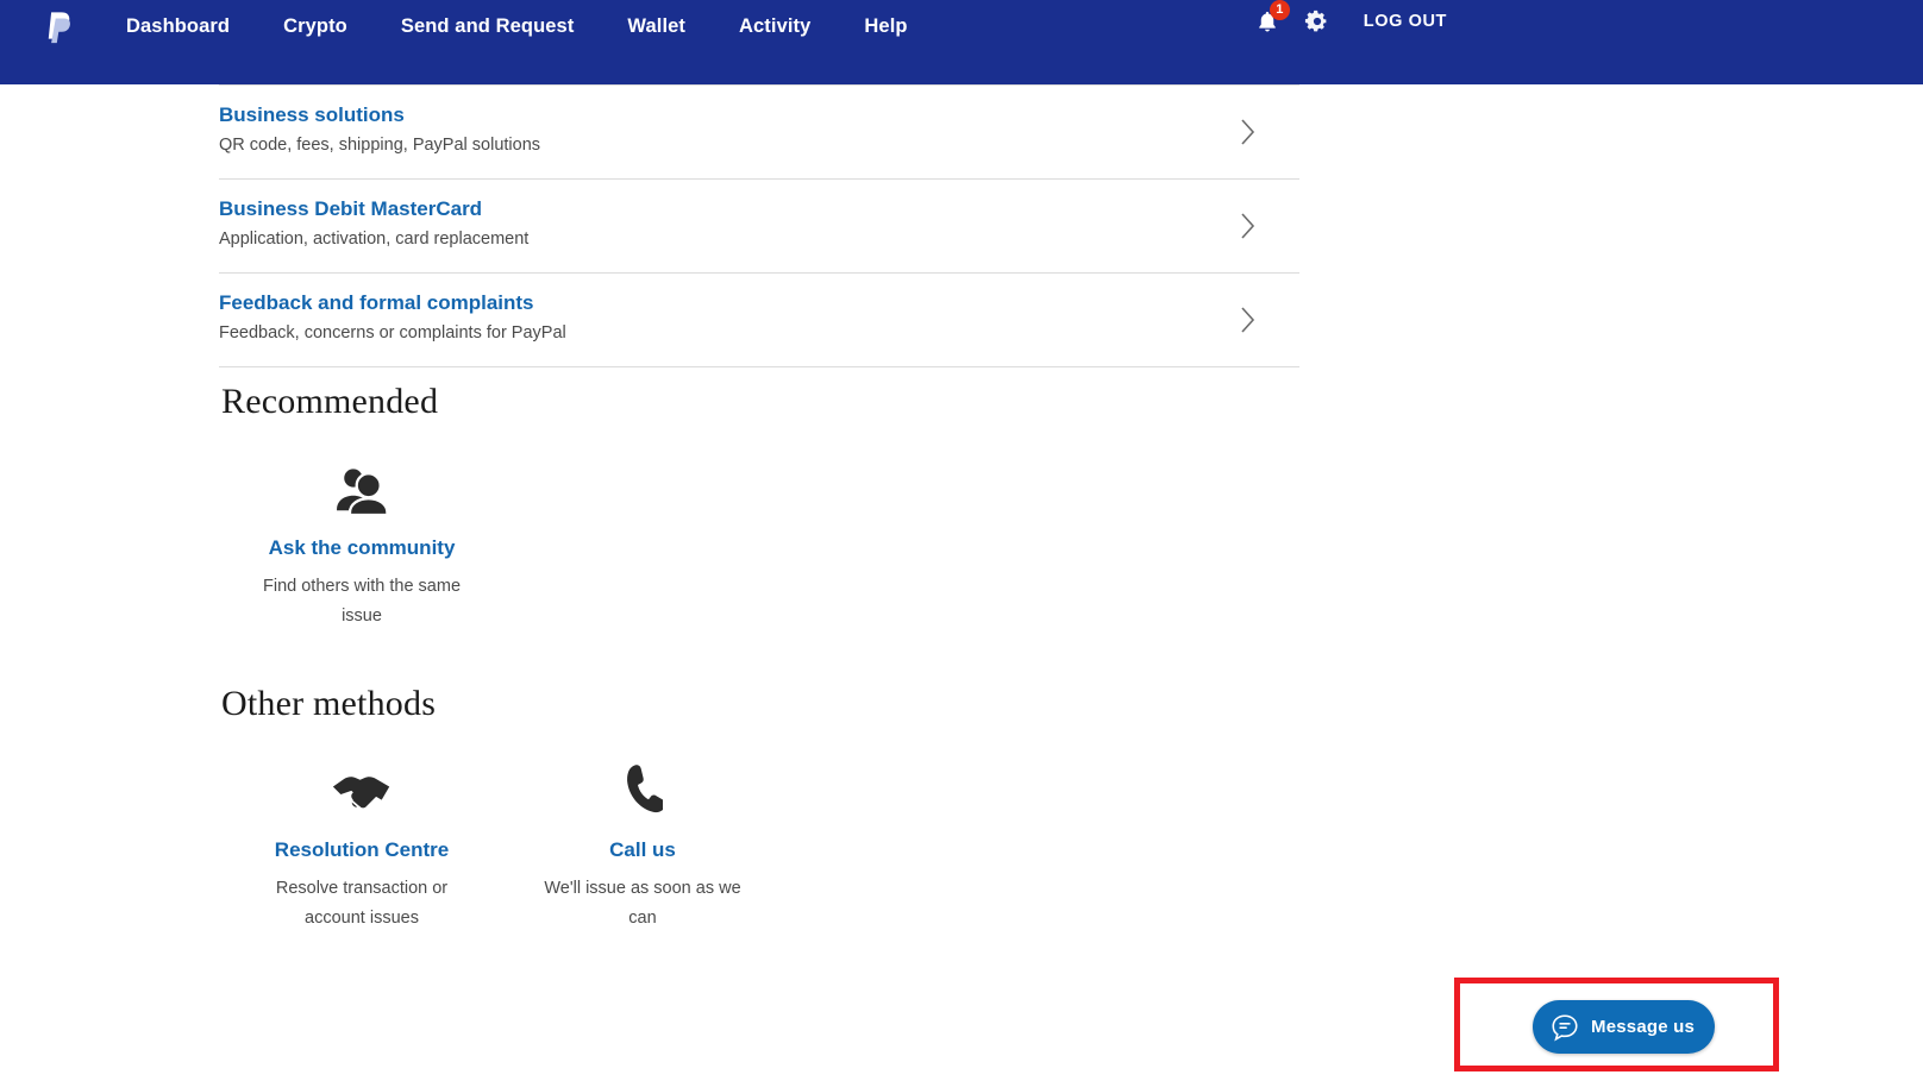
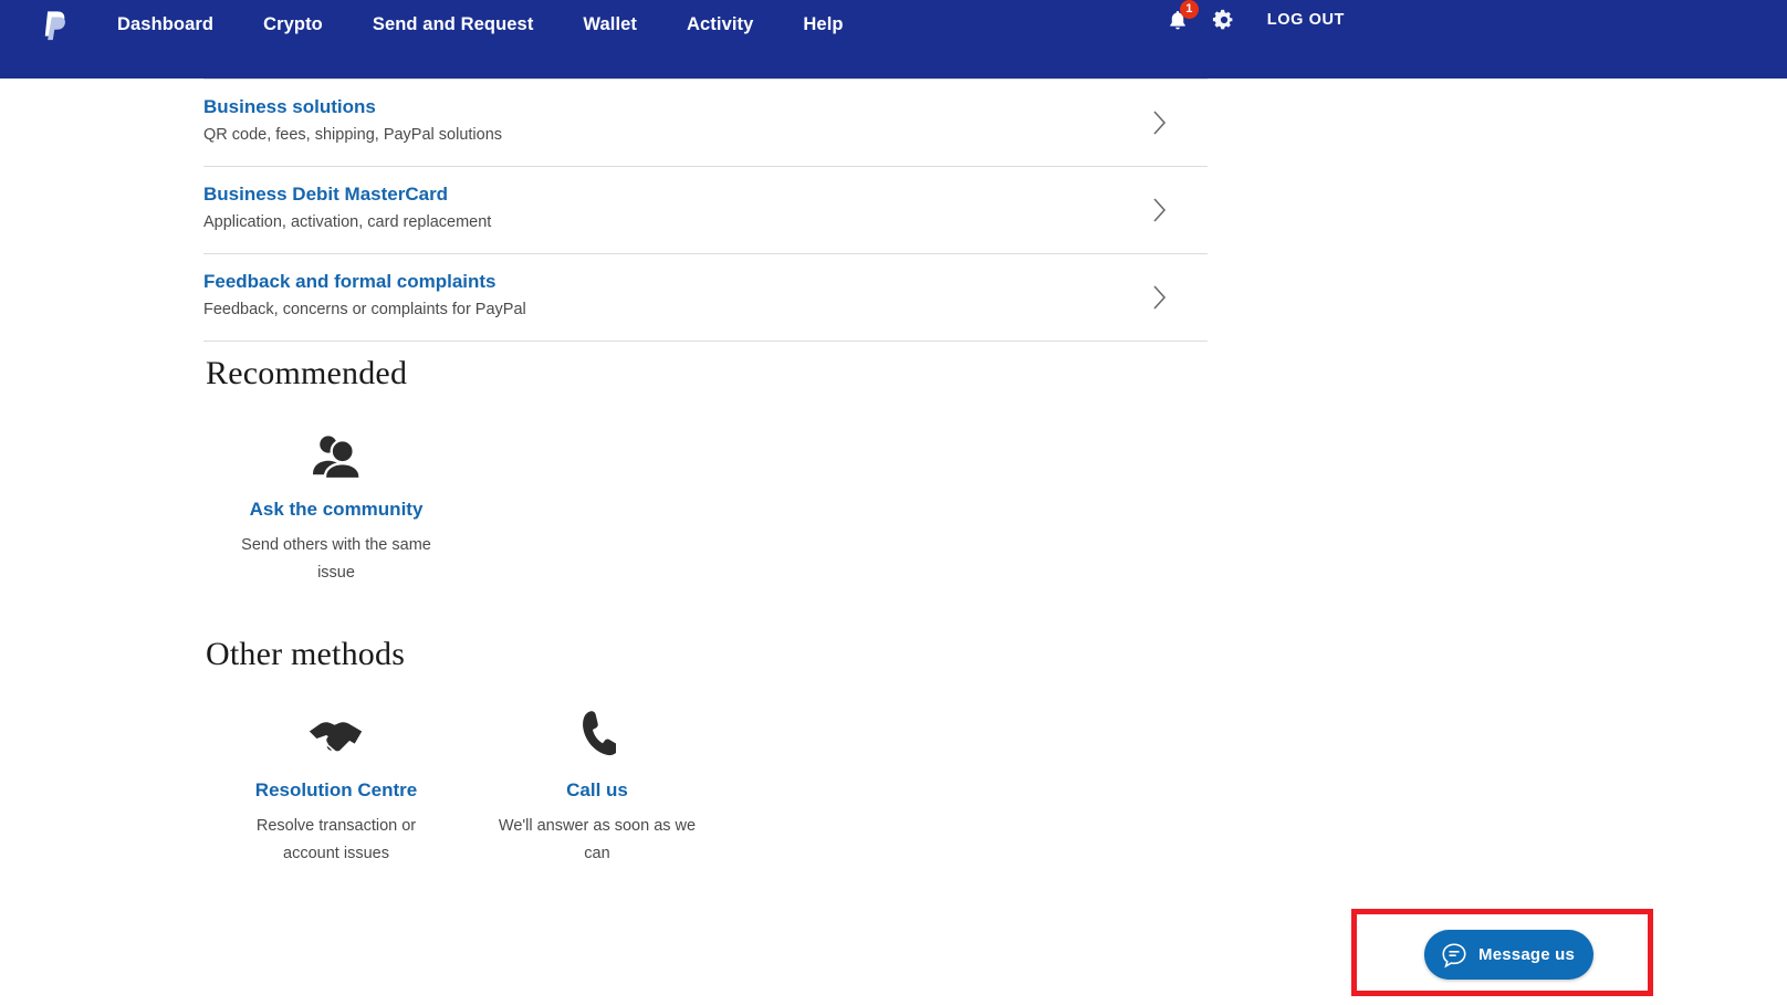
  Dashboard
  Crypto
  Send and Request
  Wallet
  Activity
  Help
  1
  LOG OUT
  Business solutions
  QR code, fees, shipping, PayPal solutions
  Business Debit MasterCard
  Application, activation, card replacement
  Feedback and formal complaints
  Feedback, concerns or complaints for PayPal
  Recommended
  Ask the community
- Find others with the same issue
+ Send others with the same issue
  Other methods
  Resolution Centre
  Resolve transaction or account issues
  Call us
- We'll issue as soon as we can
+ We'll answer as soon as we can
  Message us
